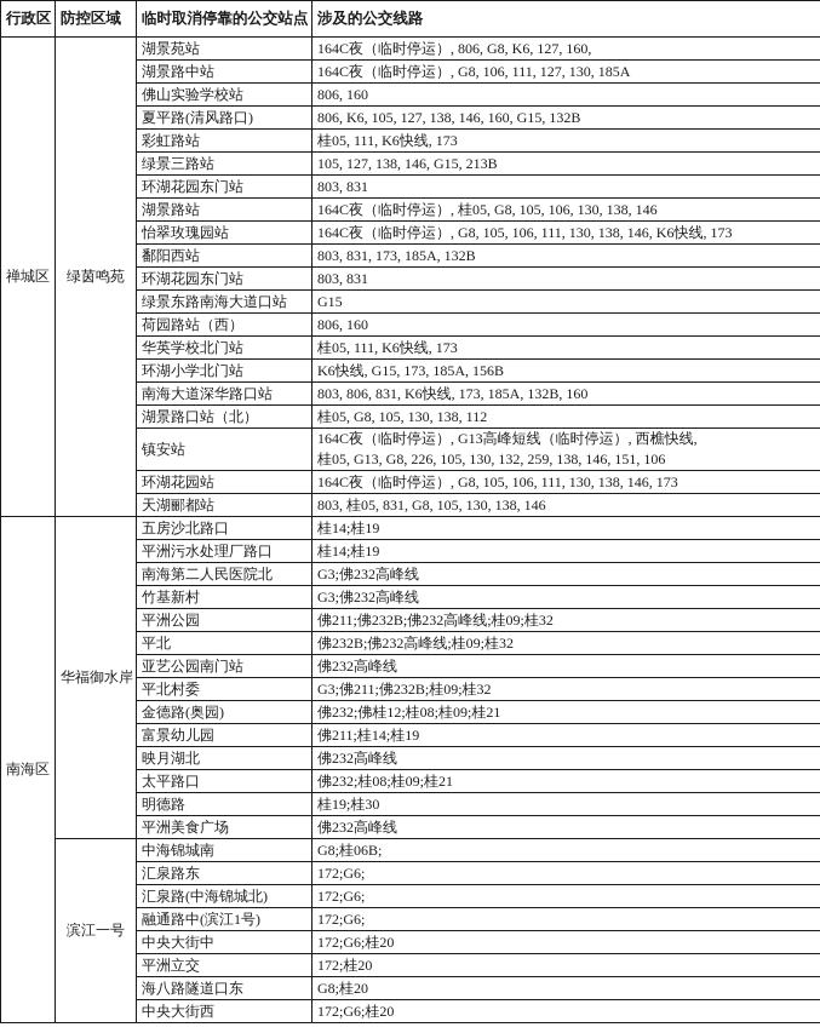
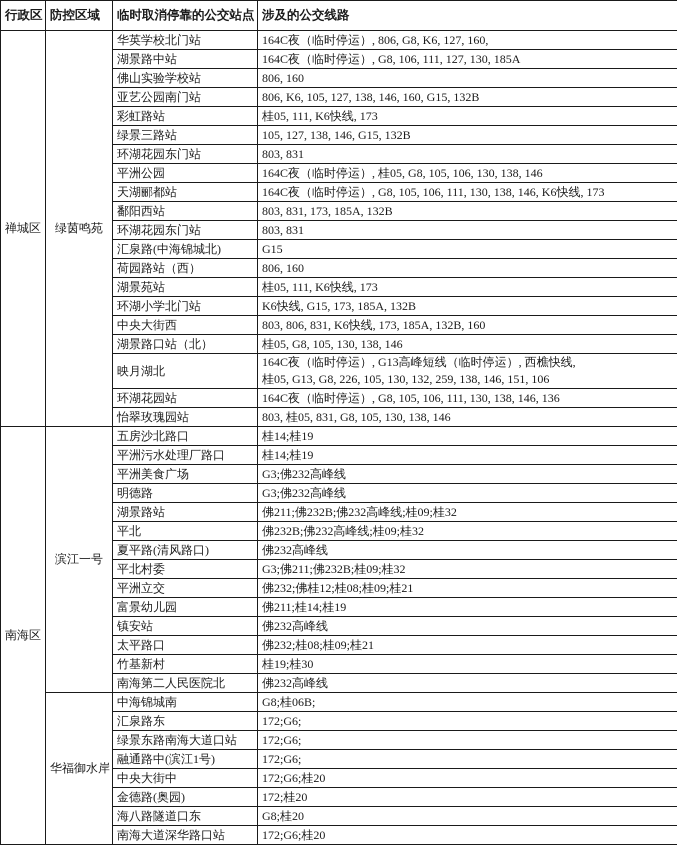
  行政区	防控区域	临时取消停靠的公交站点	涉及的公交线路
- 禅城区	绿茵鸣苑	湖景苑站	164C夜（临时停运）, 806, G8, K6, 127, 160,
+ 禅城区	绿茵鸣苑	华英学校北门站	164C夜（临时停运）, 806, G8, K6, 127, 160,
  湖景路中站	164C夜（临时停运）, G8, 106, 111, 127, 130, 185A
  佛山实验学校站	806, 160
- 夏平路(清风路口)	806, K6, 105, 127, 138, 146, 160, G15, 132B
+ 亚艺公园南门站	806, K6, 105, 127, 138, 146, 160, G15, 132B
  彩虹路站	桂05, 111, K6快线, 173
- 绿景三路站	105, 127, 138, 146, G15, 213B
+ 绿景三路站	105, 127, 138, 146, G15, 132B
  环湖花园东门站	803, 831
- 湖景路站	164C夜（临时停运）, 桂05, G8, 105, 106, 130, 138, 146
+ 平洲公园	164C夜（临时停运）, 桂05, G8, 105, 106, 130, 138, 146
- 怡翠玫瑰园站	164C夜（临时停运）, G8, 105, 106, 111, 130, 138, 146, K6快线, 173
+ 天湖郦都站	164C夜（临时停运）, G8, 105, 106, 111, 130, 138, 146, K6快线, 173
  鄱阳西站	803, 831, 173, 185A, 132B
  环湖花园东门站	803, 831
- 绿景东路南海大道口站	G15
+ 汇泉路(中海锦城北)	G15
  荷园路站（西）	806, 160
- 华英学校北门站	桂05, 111, K6快线, 173
+ 湖景苑站	桂05, 111, K6快线, 173
- 环湖小学北门站	K6快线, G15, 173, 185A, 156B
+ 环湖小学北门站	K6快线, G15, 173, 185A, 132B
- 南海大道深华路口站	803, 806, 831, K6快线, 173, 185A, 132B, 160
+ 中央大街西	803, 806, 831, K6快线, 173, 185A, 132B, 160
- 湖景路口站（北）	桂05, G8, 105, 130, 138, 112
+ 湖景路口站（北）	桂05, G8, 105, 130, 138, 146
- 镇安站	164C夜（临时停运）, G13高峰短线（临时停运）, 西樵快线, 桂05, G13, G8, 226, 105, 130, 132, 259, 138, 146, 151, 106
+ 映月湖北	164C夜（临时停运）, G13高峰短线（临时停运）, 西樵快线, 桂05, G13, G8, 226, 105, 130, 132, 259, 138, 146, 151, 106
- 环湖花园站	164C夜（临时停运）, G8, 105, 106, 111, 130, 138, 146, 173
+ 环湖花园站	164C夜（临时停运）, G8, 105, 106, 111, 130, 138, 146, 136
- 天湖郦都站	803, 桂05, 831, G8, 105, 130, 138, 146
+ 怡翠玫瑰园站	803, 桂05, 831, G8, 105, 130, 138, 146
- 南海区	华福御水岸	五房沙北路口	桂14;桂19
+ 南海区	滨江一号	五房沙北路口	桂14;桂19
  平洲污水处理厂路口	桂14;桂19
- 南海第二人民医院北	G3;佛232高峰线
+ 平洲美食广场	G3;佛232高峰线
- 竹基新村	G3;佛232高峰线
+ 明德路	G3;佛232高峰线
- 平洲公园	佛211;佛232B;佛232高峰线;桂09;桂32
+ 湖景路站	佛211;佛232B;佛232高峰线;桂09;桂32
  平北	佛232B;佛232高峰线;桂09;桂32
- 亚艺公园南门站	佛232高峰线
+ 夏平路(清风路口)	佛232高峰线
  平北村委	G3;佛211;佛232B;桂09;桂32
- 金德路(奥园)	佛232;佛桂12;桂08;桂09;桂21
+ 平洲立交	佛232;佛桂12;桂08;桂09;桂21
  富景幼儿园	佛211;桂14;桂19
- 映月湖北	佛232高峰线
+ 镇安站	佛232高峰线
  太平路口	佛232;桂08;桂09;桂21
- 明德路	桂19;桂30
+ 竹基新村	桂19;桂30
- 平洲美食广场	佛232高峰线
+ 南海第二人民医院北	佛232高峰线
- 滨江一号	中海锦城南	G8;桂06B;
+ 华福御水岸	中海锦城南	G8;桂06B;
  汇泉路东	172;G6;
- 汇泉路(中海锦城北)	172;G6;
+ 绿景东路南海大道口站	172;G6;
  融通路中(滨江1号)	172;G6;
  中央大街中	172;G6;桂20
- 平洲立交	172;桂20
+ 金德路(奥园)	172;桂20
  海八路隧道口东	G8;桂20
- 中央大街西	172;G6;桂20
+ 南海大道深华路口站	172;G6;桂20
